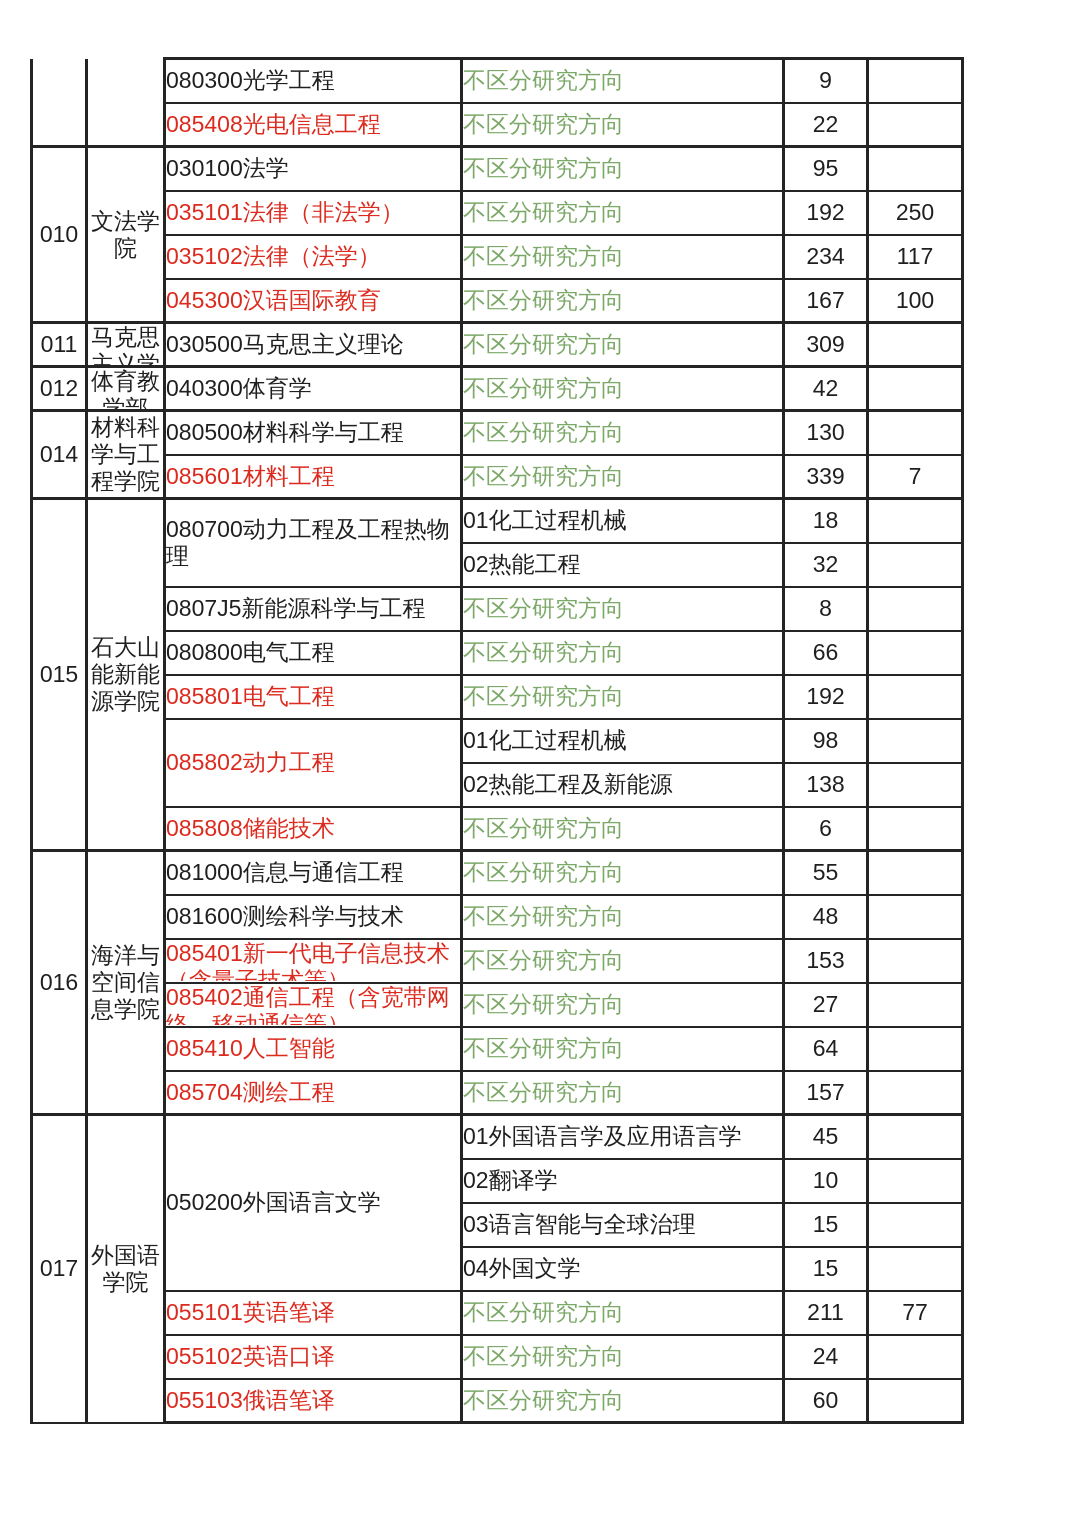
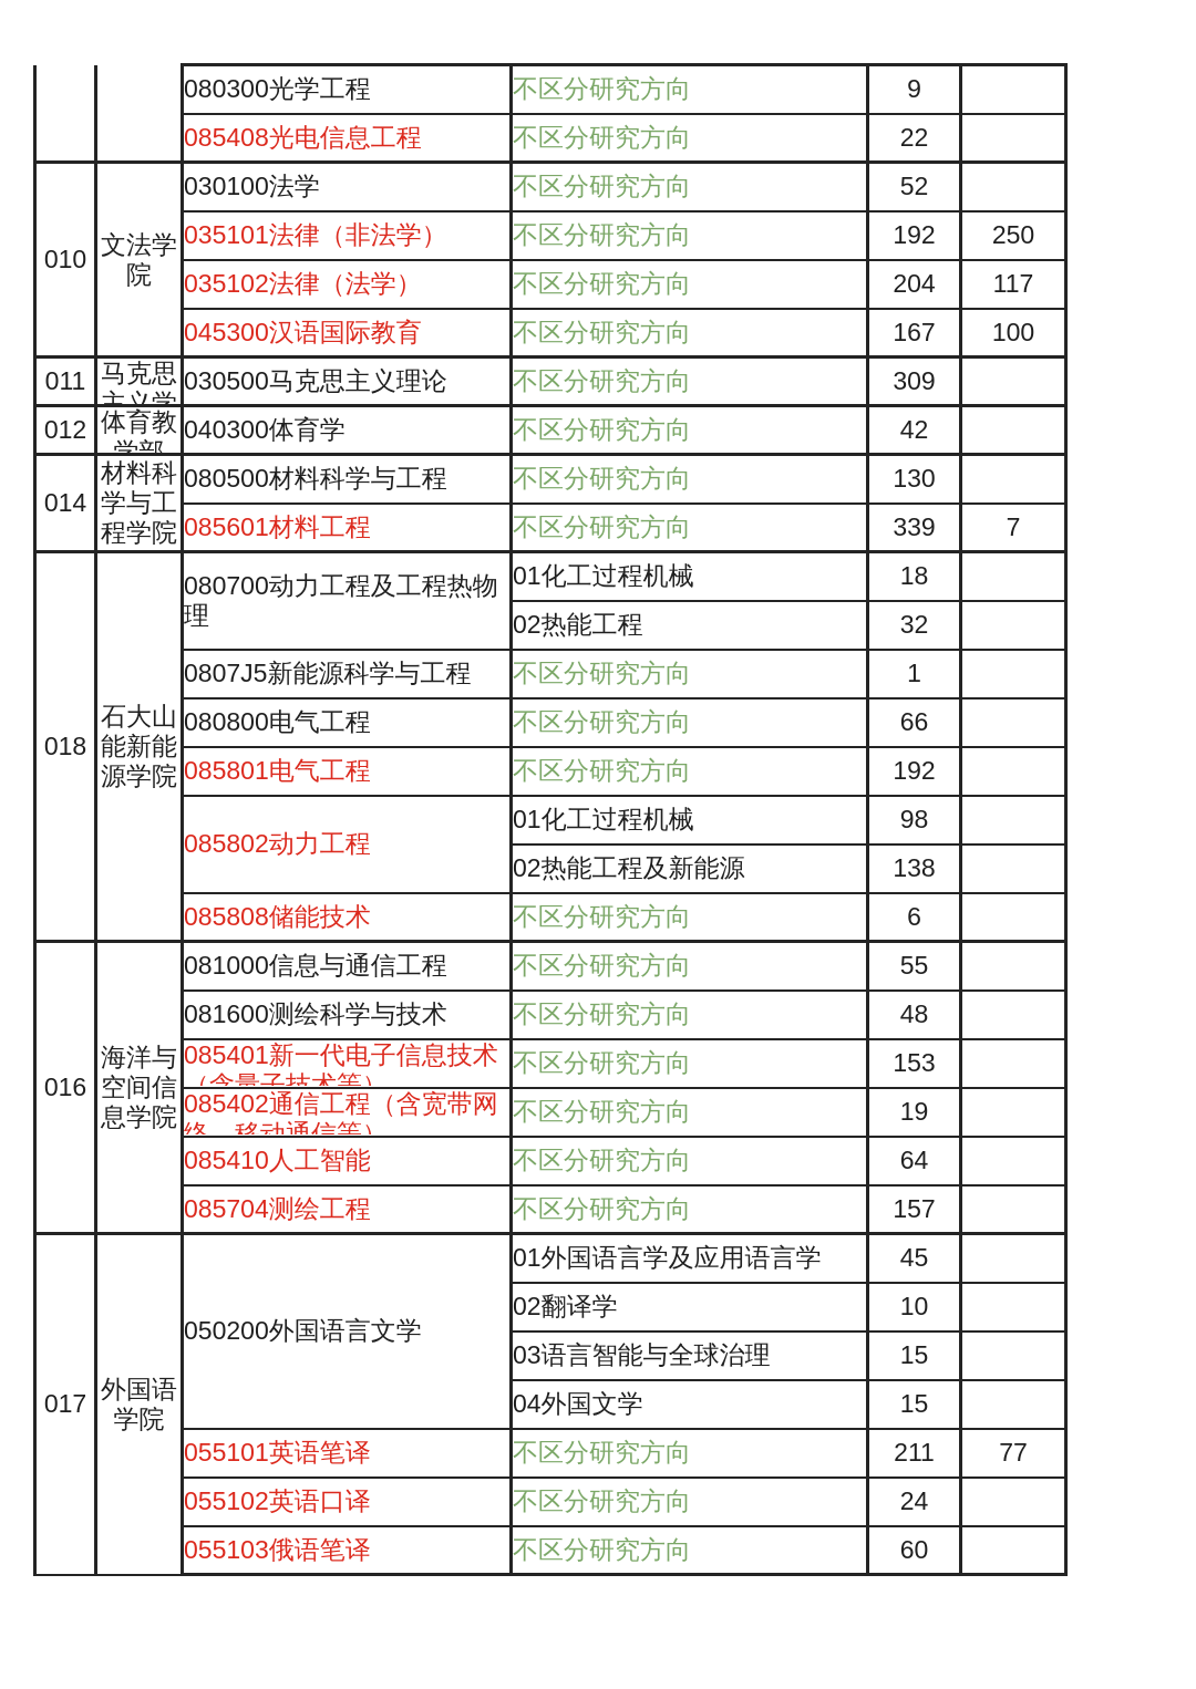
  		080300光学工程	不区分研究方向	9
  085408光电信息工程	不区分研究方向	22
- 010	文法学院	030100法学	不区分研究方向	95
+ 010	文法学院	030100法学	不区分研究方向	52
  035101法律（非法学）	不区分研究方向	192	250
- 035102法律（法学）	不区分研究方向	234	117
+ 035102法律（法学）	不区分研究方向	204	117
  045300汉语国际教育	不区分研究方向	167	100
  011	马克思主义学	030500马克思主义理论	不区分研究方向	309
  012	体育教学部	040300体育学	不区分研究方向	42
  014	材料科学与工程学院	080500材料科学与工程	不区分研究方向	130
  085601材料工程	不区分研究方向	339	7
- 015	石大山能新能源学院	080700动力工程及工程热物理	01化工过程机械	18
+ 018	石大山能新能源学院	080700动力工程及工程热物理	01化工过程机械	18
  02热能工程	32
- 0807J5新能源科学与工程	不区分研究方向	8
+ 0807J5新能源科学与工程	不区分研究方向	1
  080800电气工程	不区分研究方向	66
  085801电气工程	不区分研究方向	192
  085802动力工程	01化工过程机械	98
  02热能工程及新能源	138
  085808储能技术	不区分研究方向	6
  016	海洋与空间信息学院	081000信息与通信工程	不区分研究方向	55
  081600测绘科学与技术	不区分研究方向	48
  085401新一代电子信息技术（含量子技术等）	不区分研究方向	153
- 085402通信工程（含宽带网络、移动通信等）	不区分研究方向	27
+ 085402通信工程（含宽带网络、移动通信等）	不区分研究方向	19
  085410人工智能	不区分研究方向	64
  085704测绘工程	不区分研究方向	157
  017	外国语学院	050200外国语言文学	01外国语言学及应用语言学	45
  02翻译学	10
  03语言智能与全球治理	15
  04外国文学	15
  055101英语笔译	不区分研究方向	211	77
  055102英语口译	不区分研究方向	24
  055103俄语笔译	不区分研究方向	60
